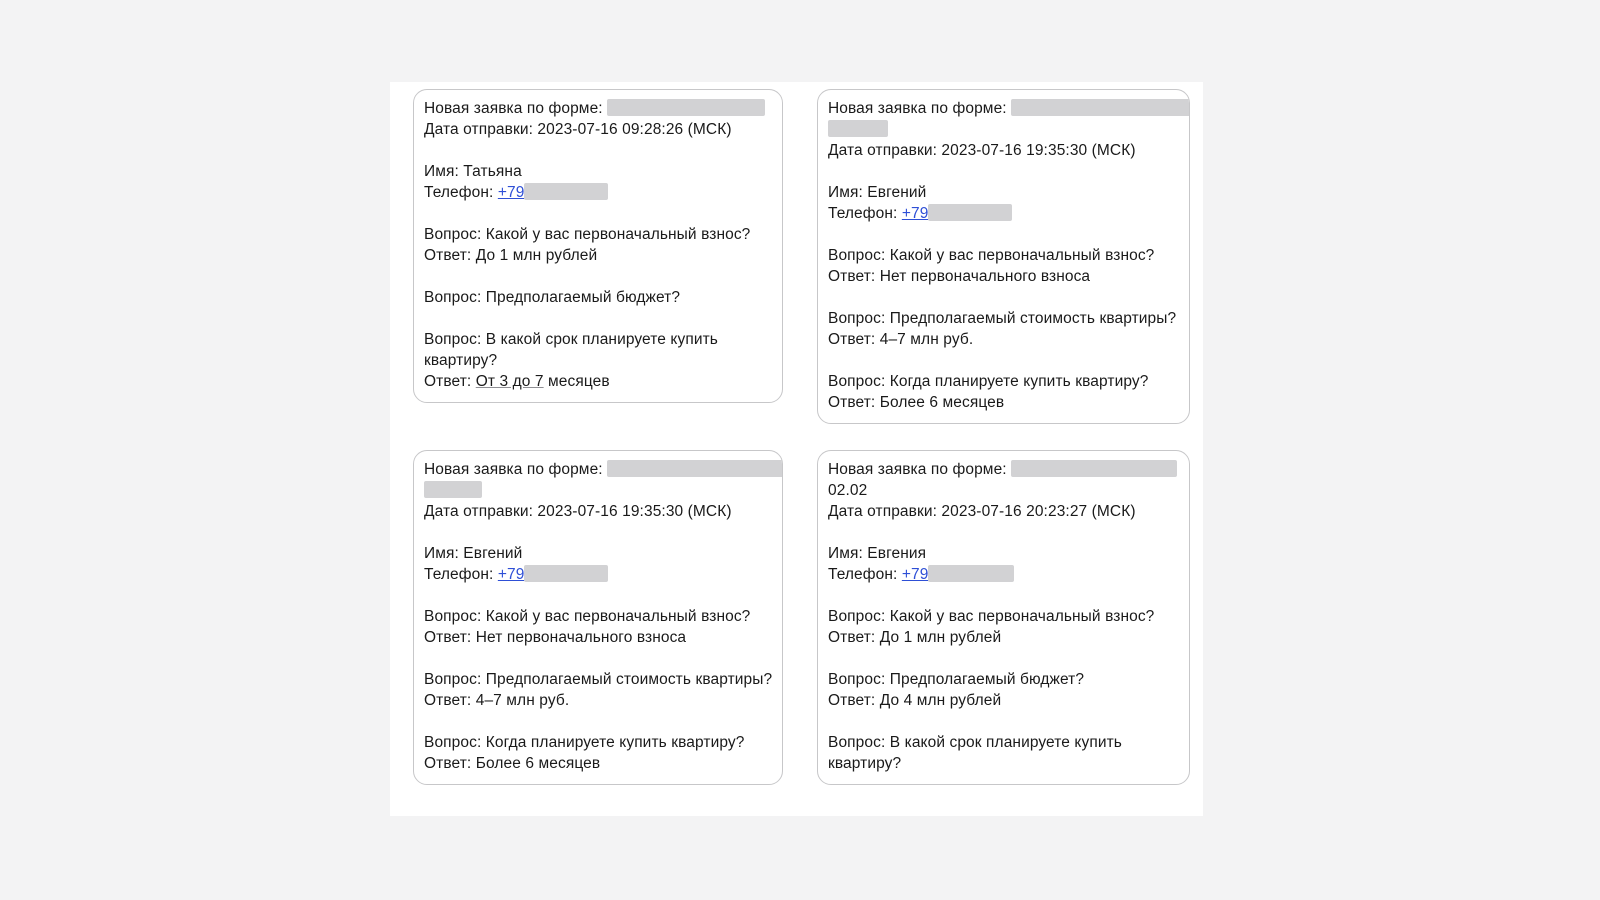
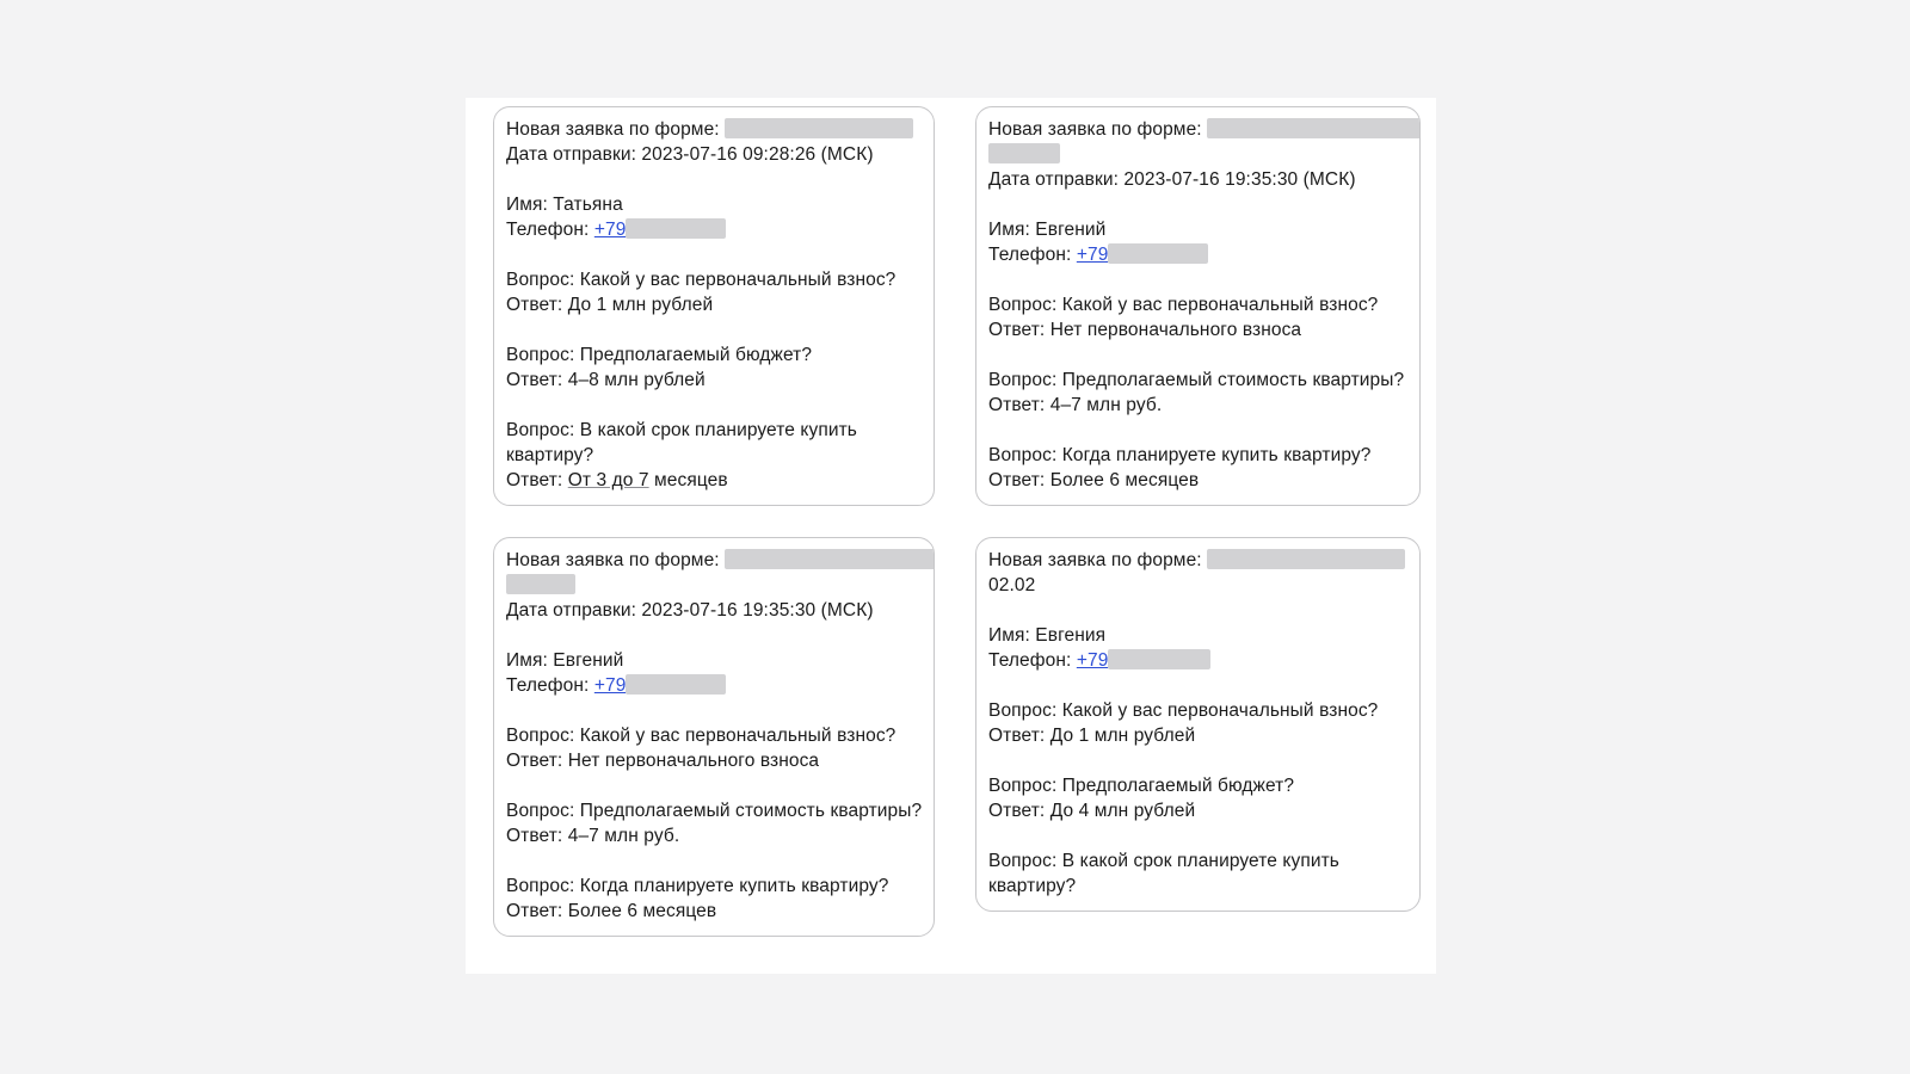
  Новая заявка по форме:
  Дата отправки: 2023-07-16 09:28:26 (МСК)
  Имя: Татьяна
  Телефон: +79
  Вопрос: Какой у вас первоначальный взнос?
  Ответ: До 1 млн рублей
  Вопрос: Предполагаемый бюджет?
+ Ответ: 4–8 млн рублей
  Вопрос: В какой срок планируете купить
  квартиру?
  Ответ: От 3 до 7 месяцев
  Новая заявка по форме:
  Дата отправки: 2023-07-16 19:35:30 (МСК)
  Имя: Евгений
  Телефон: +79
  Вопрос: Какой у вас первоначальный взнос?
  Ответ: Нет первоначального взноса
  Вопрос: Предполагаемый стоимость квартиры?
  Ответ: 4–7 млн руб.
  Вопрос: Когда планируете купить квартиру?
  Ответ: Более 6 месяцев
  Новая заявка по форме:
  Дата отправки: 2023-07-16 19:35:30 (МСК)
  Имя: Евгений
  Телефон: +79
  Вопрос: Какой у вас первоначальный взнос?
  Ответ: Нет первоначального взноса
  Вопрос: Предполагаемый стоимость квартиры?
  Ответ: 4–7 млн руб.
  Вопрос: Когда планируете купить квартиру?
  Ответ: Более 6 месяцев
  Новая заявка по форме:
  02.02
- Дата отправки: 2023-07-16 20:23:27 (МСК)
  Имя: Евгения
  Телефон: +79
  Вопрос: Какой у вас первоначальный взнос?
  Ответ: До 1 млн рублей
  Вопрос: Предполагаемый бюджет?
  Ответ: До 4 млн рублей
  Вопрос: В какой срок планируете купить
  квартиру?
